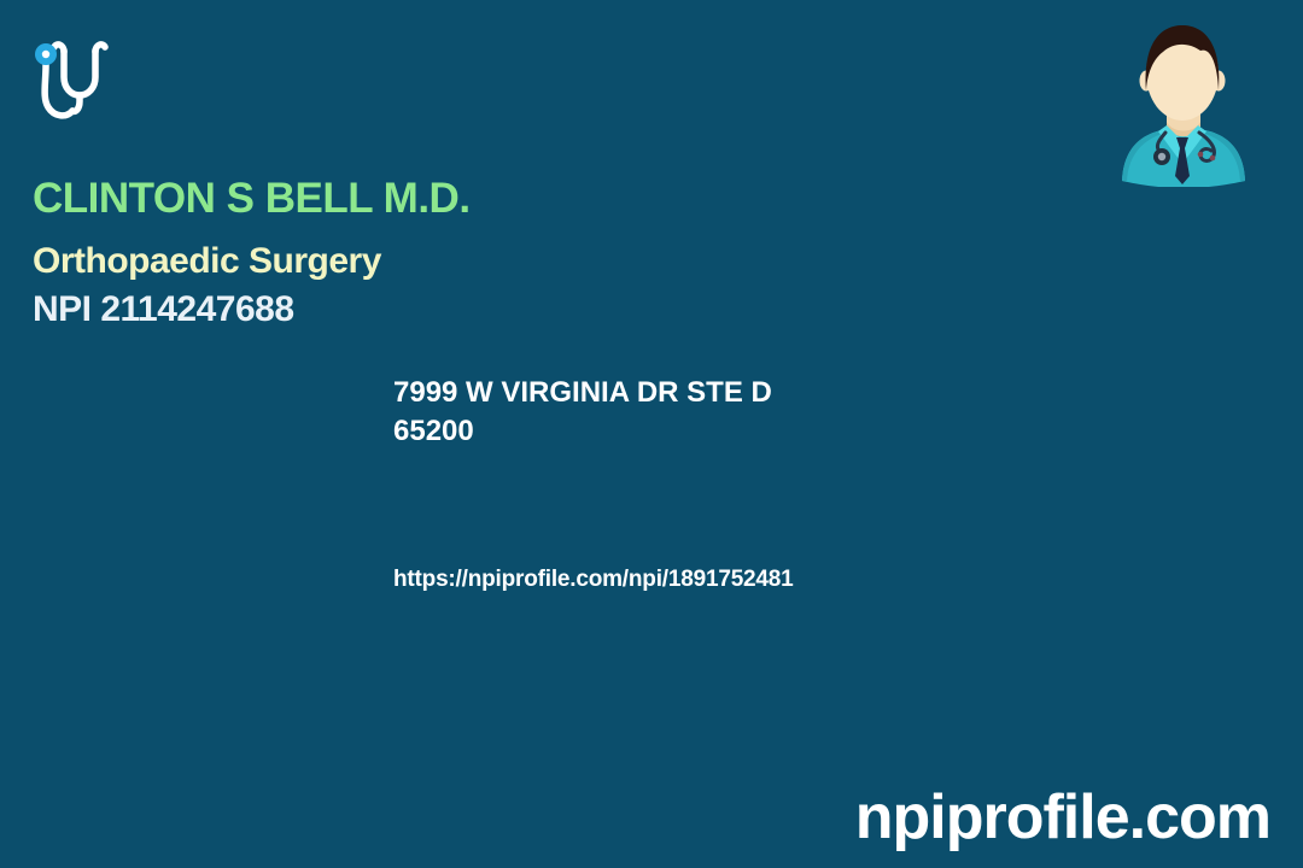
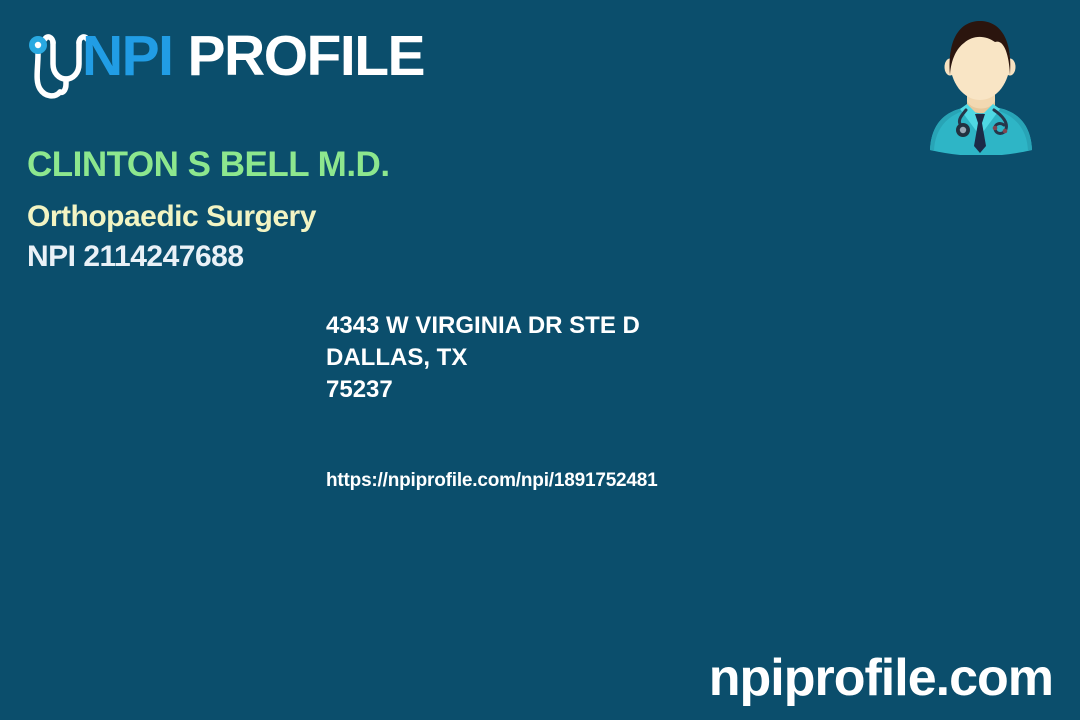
+ NPI PROFILE
  CLINTON S BELL M.D.
  Orthopaedic Surgery
  NPI 2114247688
- 7999 W VIRGINIA DR STE D
+ 4343 W VIRGINIA DR STE D
+ DALLAS, TX
- 65200
+ 75237
  https://npiprofile.com/npi/1891752481
  npiprofile.com
